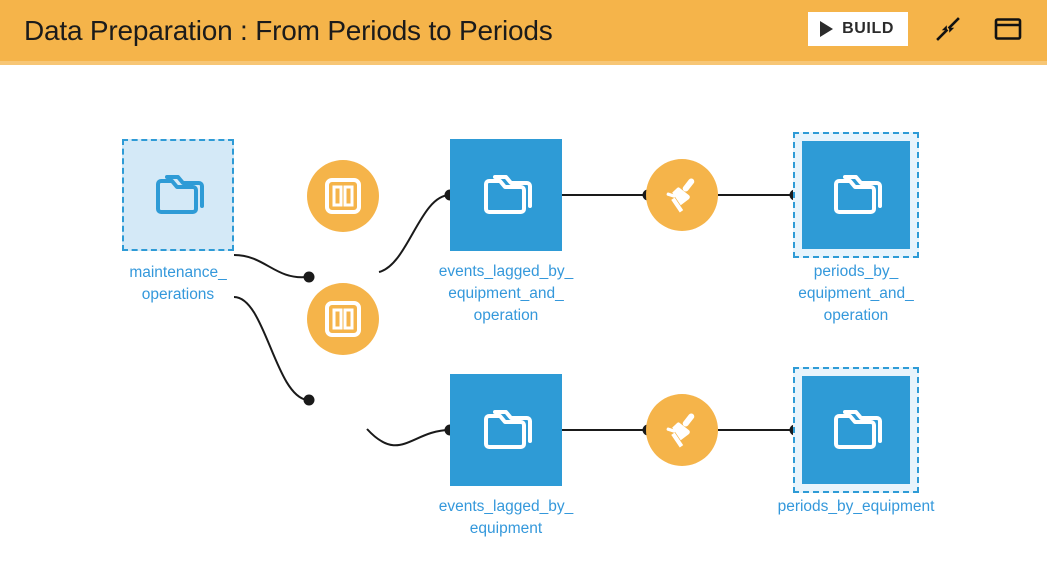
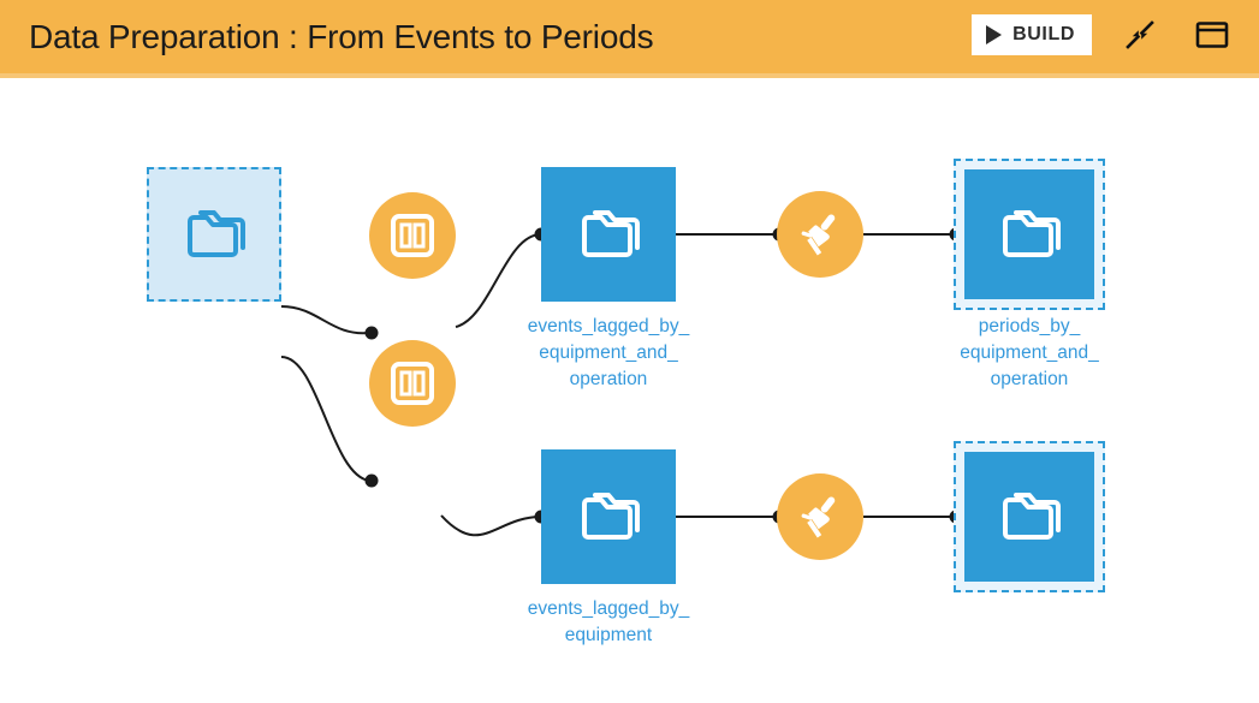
- Data Preparation : From Periods to Periods
+ Data Preparation : From Events to Periods
  BUILD
- maintenance_
- operations
  events_lagged_by_
  equipment_and_
  operation
  events_lagged_by_
  equipment
  periods_by_
  equipment_and_
  operation
- periods_by_equipment
